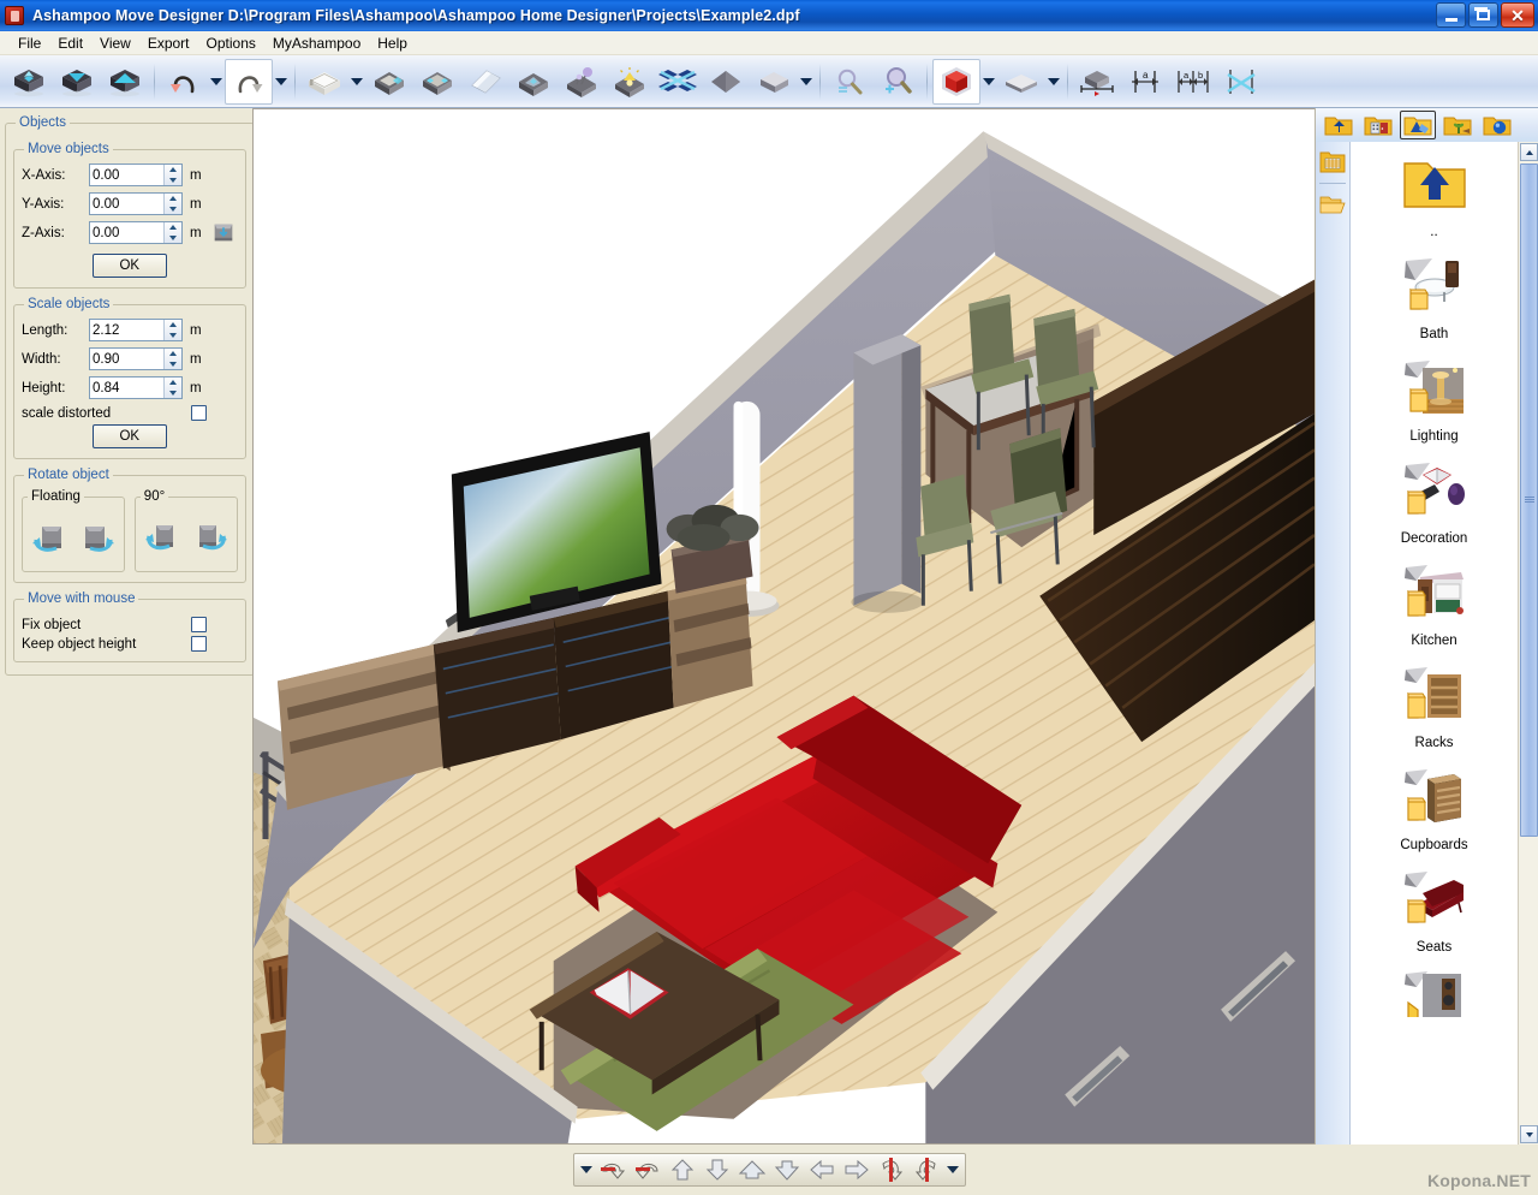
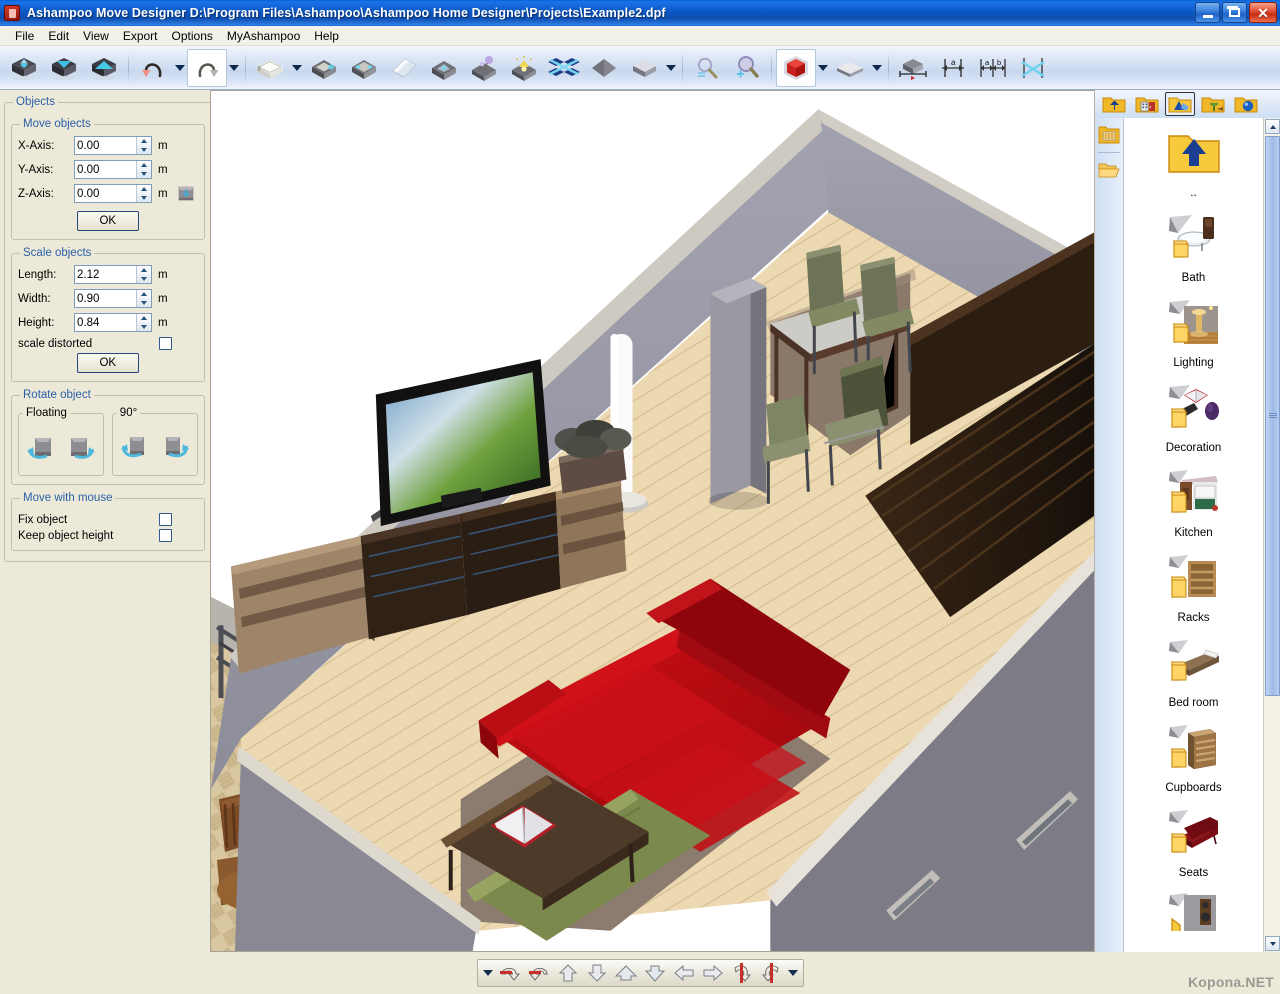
  Ashampoo Move Designer D:\Program Files\Ashampoo\Ashampoo Home Designer\Projects\Example2.dpf
  ✕
  File
  Edit
  View
  Export
  Options
  MyAshampoo
  Help
  a
  a
  b
  Objects
  Move objects
  X-Axis:
  0.00
  m
  Y-Axis:
  0.00
  m
  Z-Axis:
  0.00
  m
  OK
  Scale objects
  Length:
  2.12
  m
  Width:
  0.90
  m
  Height:
  0.84
  m
  scale distorted
  OK
  Rotate object
  Floating
  90°
  Move with mouse
  Fix object
  Keep object height
  ..
  Bath
  Lighting
  Decoration
  Kitchen
  Racks
+ Bed room
  Cupboards
  Seats
  Kopona.NET
